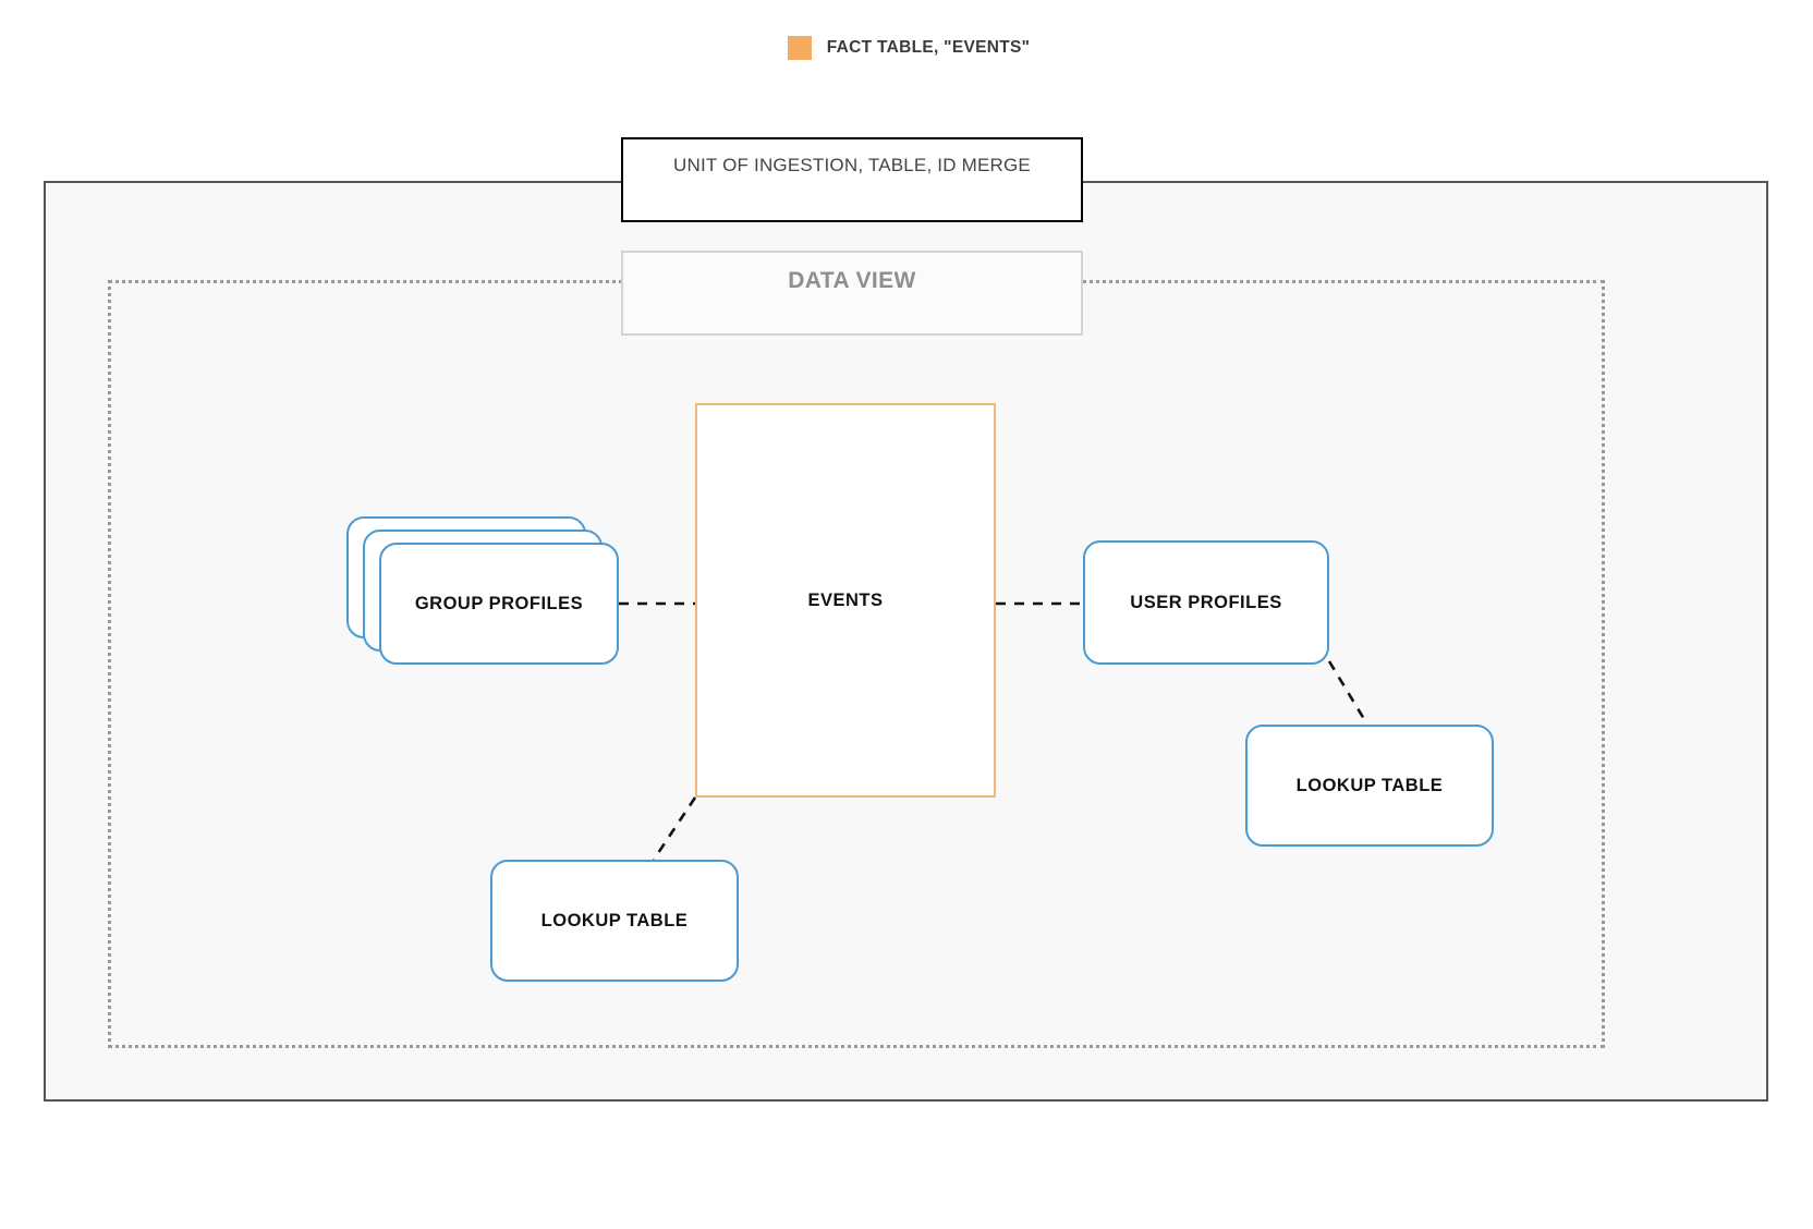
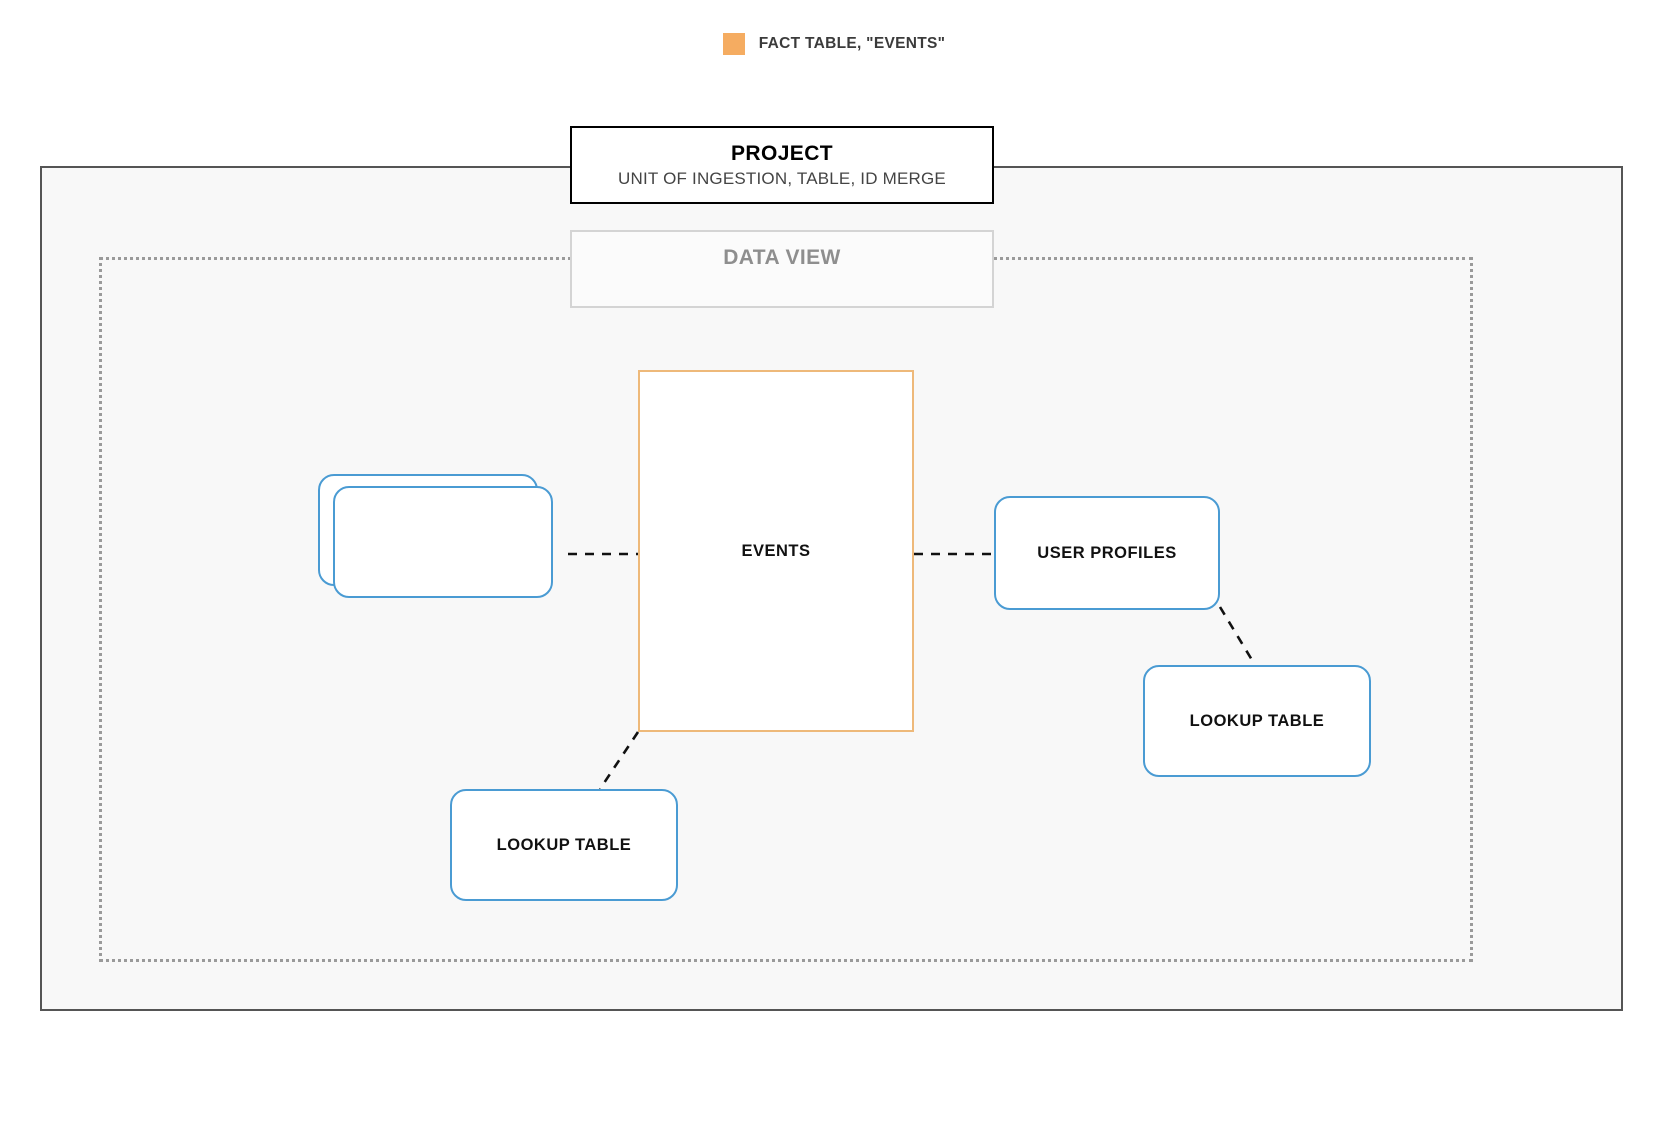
  FACT TABLE, "EVENTS"
  EVENTS
- GROUP PROFILES
  USER PROFILES
  LOOKUP TABLE
  LOOKUP TABLE
+ PROJECT
  UNIT OF INGESTION, TABLE, ID MERGE
  DATA VIEW
